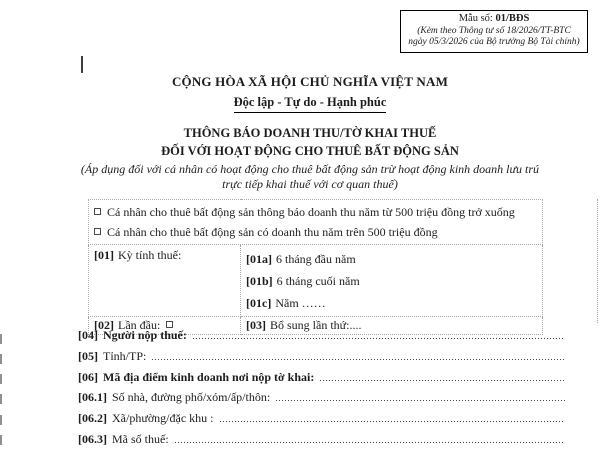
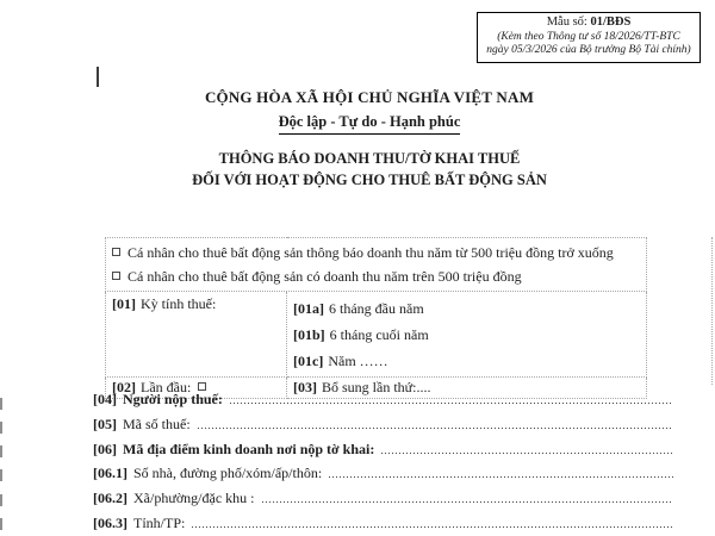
  Mẫu số: 01/BĐS
  (Kèm theo Thông tư số 18/2026/TT-BTC
  ngày 05/3/2026 của Bộ trưởng Bộ Tài chính)
  CỘNG HÒA XÃ HỘI CHỦ NGHĨA VIỆT NAM
  Độc lập - Tự do - Hạnh phúc
  THÔNG BÁO DOANH THU/TỜ KHAI THUẾ
  ĐỐI VỚI HOẠT ĐỘNG CHO THUÊ BẤT ĐỘNG SẢN
- (Áp dụng đối với cá nhân có hoạt động cho thuê bất động sản trừ hoạt động kinh doanh lưu trú trực tiếp khai thuế với cơ quan thuế)
  Cá nhân cho thuê bất động sản thông báo doanh thu năm từ 500 triệu đồng trở xuống Cá nhân cho thuê bất động sản có doanh thu năm trên 500 triệu đồng
  [01] Kỳ tính thuế:	[01a] 6 tháng đầu năm [01b] 6 tháng cuối năm [01c] Năm ……
  [02] Lần đầu:	[03] Bổ sung lần thứ:....
  [04]
  Người nộp thuế:
  [05]
- Tỉnh/TP:
+ Mã số thuế:
  [06]
  Mã địa điểm kinh doanh nơi nộp tờ khai:
  [06.1]
  Số nhà, đường phố/xóm/ấp/thôn:
  [06.2]
  Xã/phường/đặc khu :
  [06.3]
- Mã số thuế:
+ Tỉnh/TP:
